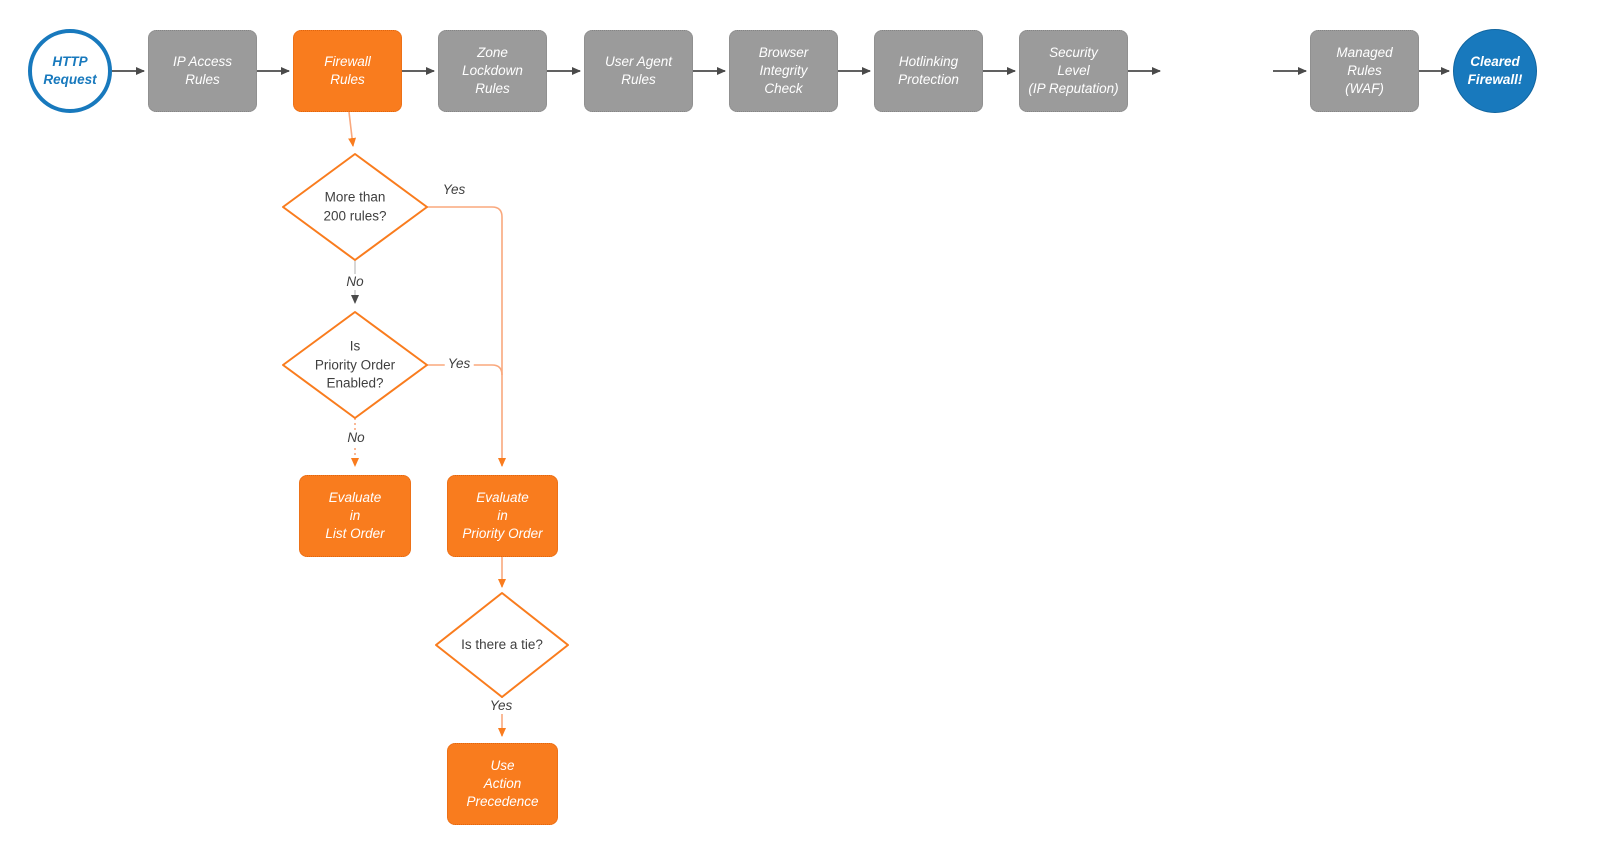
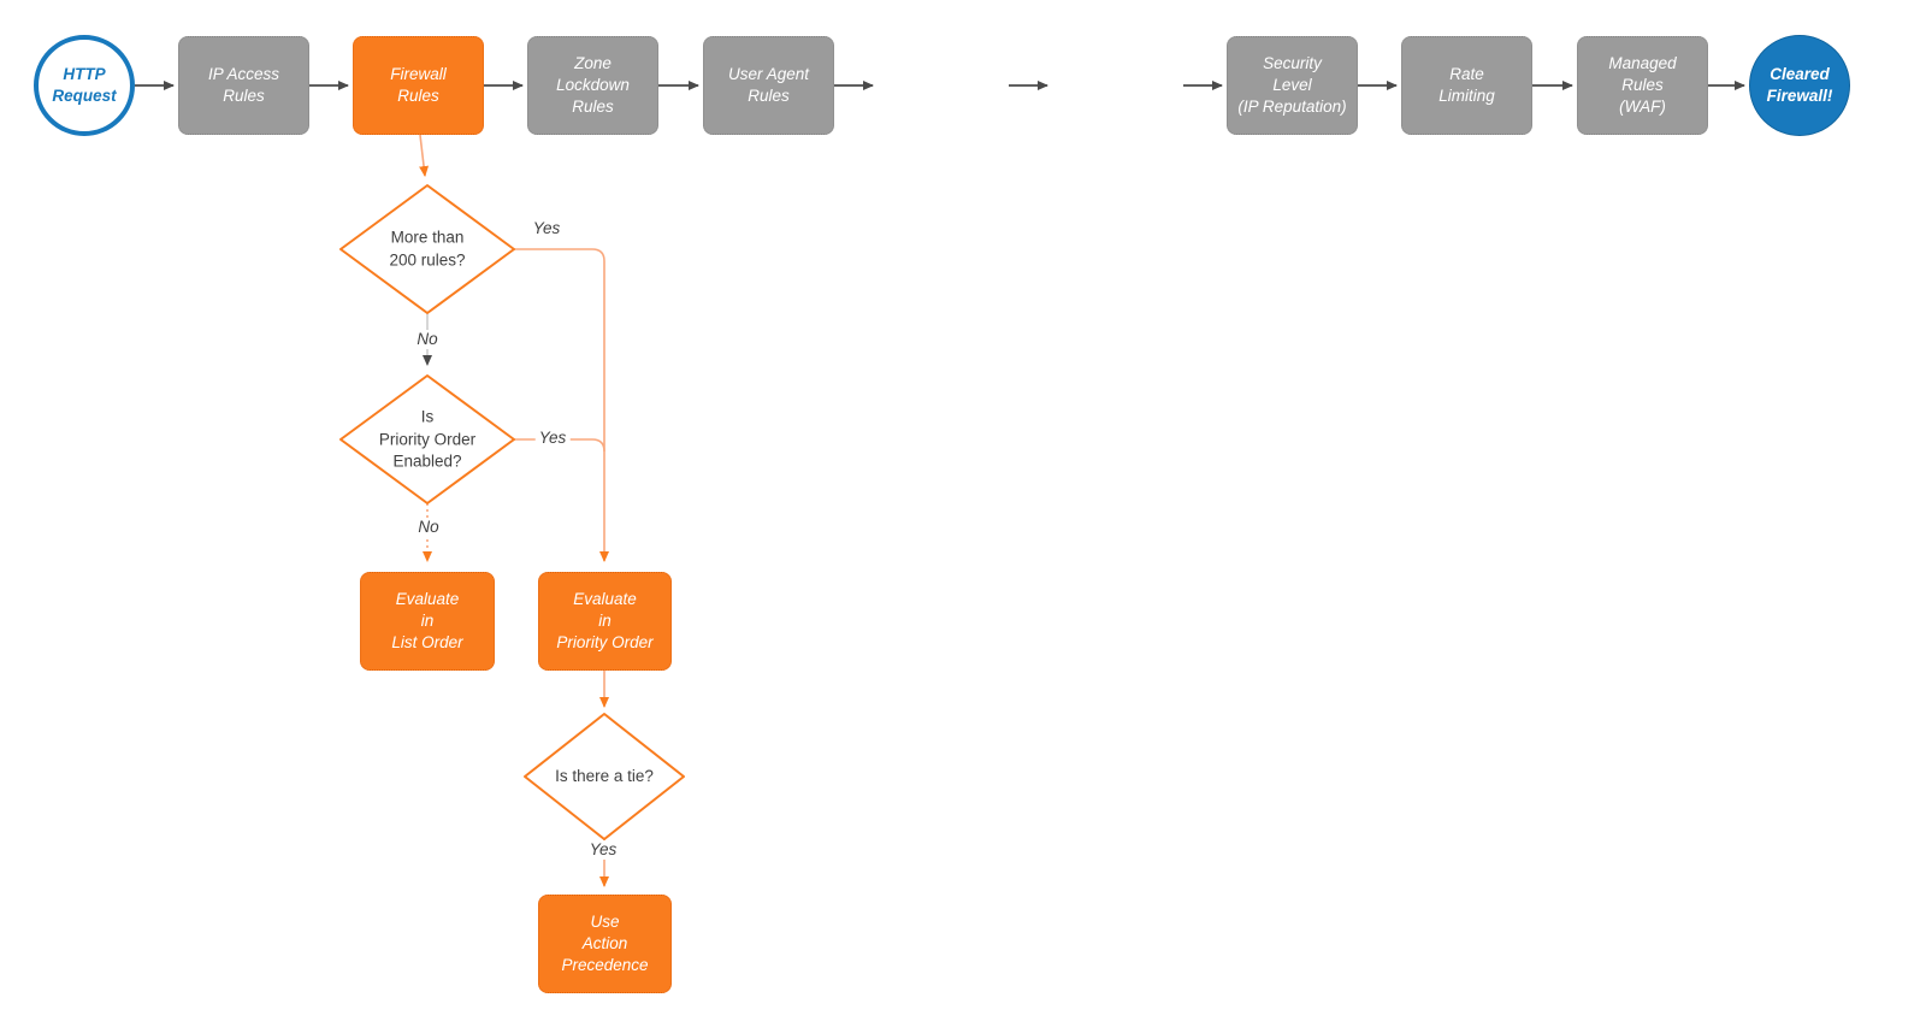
  HTTP
  Request
  IP Access
  Rules
  Firewall
  Rules
  Zone
  Lockdown
  Rules
  User Agent
  Rules
- Browser
- Integrity
- Check
- Hotlinking
- Protection
  Security
  Level
  (IP Reputation)
+ Rate
+ Limiting
  Managed
  Rules
  (WAF)
  Cleared
  Firewall!
  More than
  200 rules?
  Is
  Priority Order
  Enabled?
  Is there a tie?
  Evaluate
  in
  List Order
  Evaluate
  in
  Priority Order
  Use
  Action
  Precedence
  Yes
  No
  Yes
  No
  Yes
